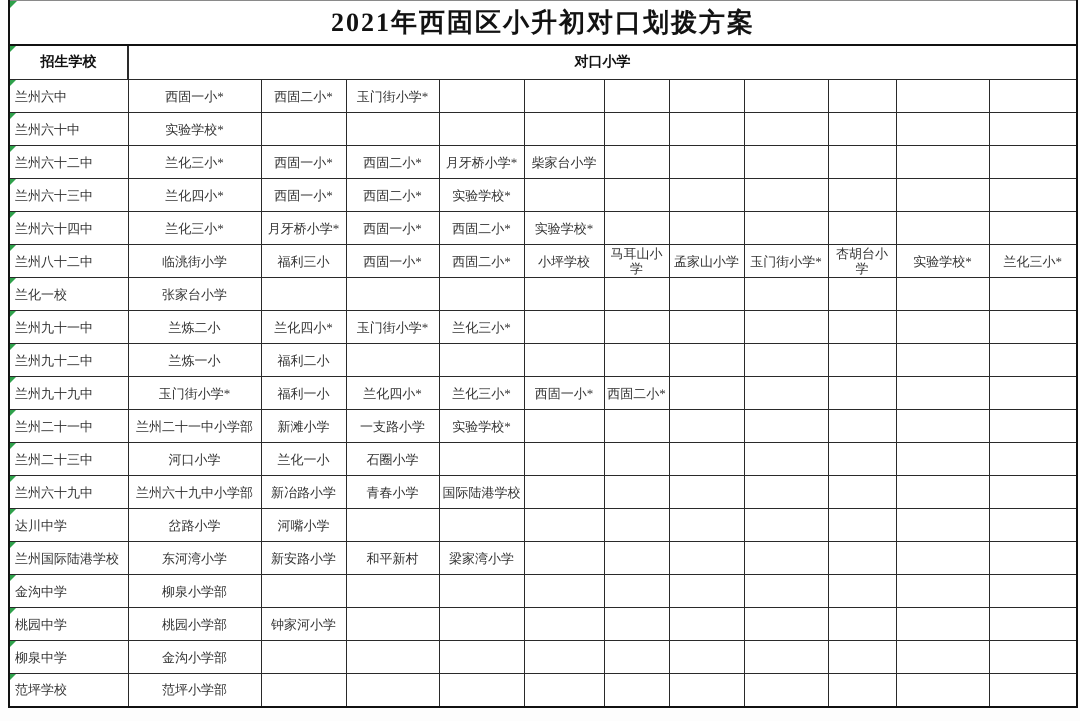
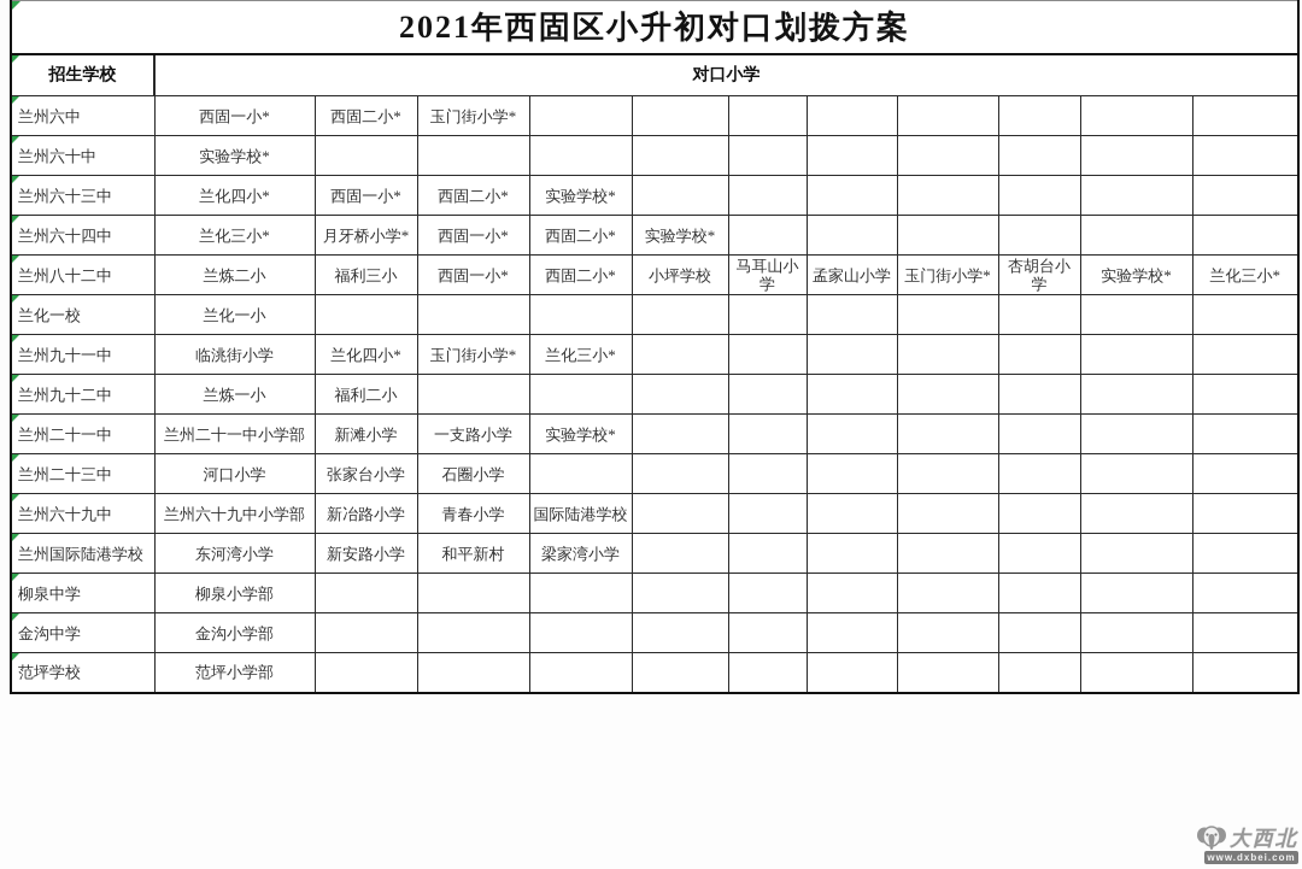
  2021年西固区小升初对口划拨方案
  招生学校	对口小学
  兰州六中	西固一小*	西固二小*	玉门街小学*
  兰州六十中	实验学校*
- 兰州六十二中	兰化三小*	西固一小*	西固二小*	月牙桥小学*	柴家台小学
  兰州六十三中	兰化四小*	西固一小*	西固二小*	实验学校*
  兰州六十四中	兰化三小*	月牙桥小学*	西固一小*	西固二小*	实验学校*
- 兰州八十二中	临洮街小学	福利三小	西固一小*	西固二小*	小坪学校	马耳山小学	孟家山小学	玉门街小学*	杏胡台小学	实验学校*	兰化三小*
+ 兰州八十二中	兰炼二小	福利三小	西固一小*	西固二小*	小坪学校	马耳山小学	孟家山小学	玉门街小学*	杏胡台小学	实验学校*	兰化三小*
- 兰化一校	张家台小学
+ 兰化一校	兰化一小
- 兰州九十一中	兰炼二小	兰化四小*	玉门街小学*	兰化三小*
+ 兰州九十一中	临洮街小学	兰化四小*	玉门街小学*	兰化三小*
  兰州九十二中	兰炼一小	福利二小
- 兰州九十九中	玉门街小学*	福利一小	兰化四小*	兰化三小*	西固一小*	西固二小*
  兰州二十一中	兰州二十一中小学部	新滩小学	一支路小学	实验学校*
- 兰州二十三中	河口小学	兰化一小	石圈小学
+ 兰州二十三中	河口小学	张家台小学	石圈小学
  兰州六十九中	兰州六十九中小学部	新冶路小学	青春小学	国际陆港学校
- 达川中学	岔路小学	河嘴小学
  兰州国际陆港学校	东河湾小学	新安路小学	和平新村	梁家湾小学
- 金沟中学	柳泉小学部
+ 柳泉中学	柳泉小学部
- 桃园中学	桃园小学部	钟家河小学
- 柳泉中学	金沟小学部
+ 金沟中学	金沟小学部
  范坪学校	范坪小学部
+ 大西北
+ www.dxbei.com
